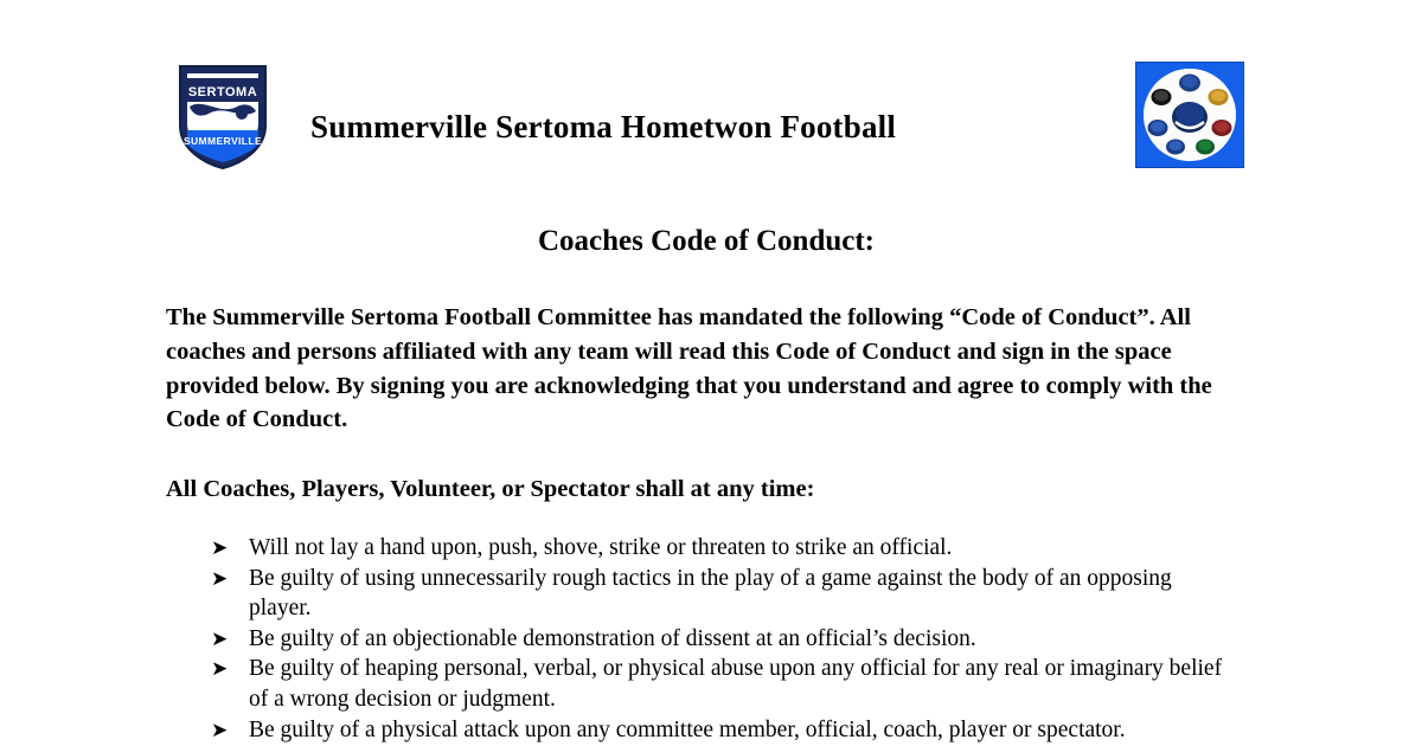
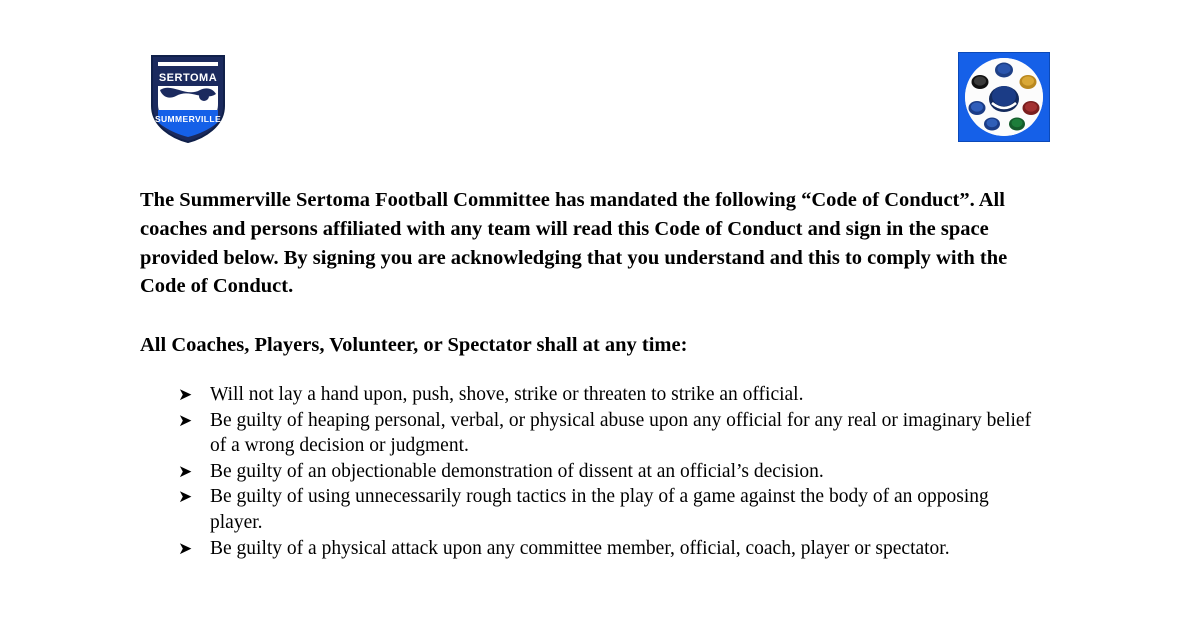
  SERTOMA
  SUMMERVILLE
- Summerville Sertoma Hometwon Football
- Coaches Code of Conduct:
- The Summerville Sertoma Football Committee has mandated the following “Code of Conduct”. All coaches and persons affiliated with any team will read this Code of Conduct and sign in the space provided below. By signing you are acknowledging that you understand and agree to comply with the Code of Conduct.
+ The Summerville Sertoma Football Committee has mandated the following “Code of Conduct”. All coaches and persons affiliated with any team will read this Code of Conduct and sign in the space provided below. By signing you are acknowledging that you understand and this to comply with the Code of Conduct.
  All Coaches, Players, Volunteer, or Spectator shall at any time:
  ➤
  Will not lay a hand upon, push, shove, strike or threaten to strike an official.
  ➤
- Be guilty of using unnecessarily rough tactics in the play of a game against the body of an opposing player.
+ Be guilty of heaping personal, verbal, or physical abuse upon any official for any real or imaginary belief of a wrong decision or judgment.
  ➤
  Be guilty of an objectionable demonstration of dissent at an official’s decision.
  ➤
- Be guilty of heaping personal, verbal, or physical abuse upon any official for any real or imaginary belief of a wrong decision or judgment.
+ Be guilty of using unnecessarily rough tactics in the play of a game against the body of an opposing player.
  ➤
  Be guilty of a physical attack upon any committee member, official, coach, player or spectator.
